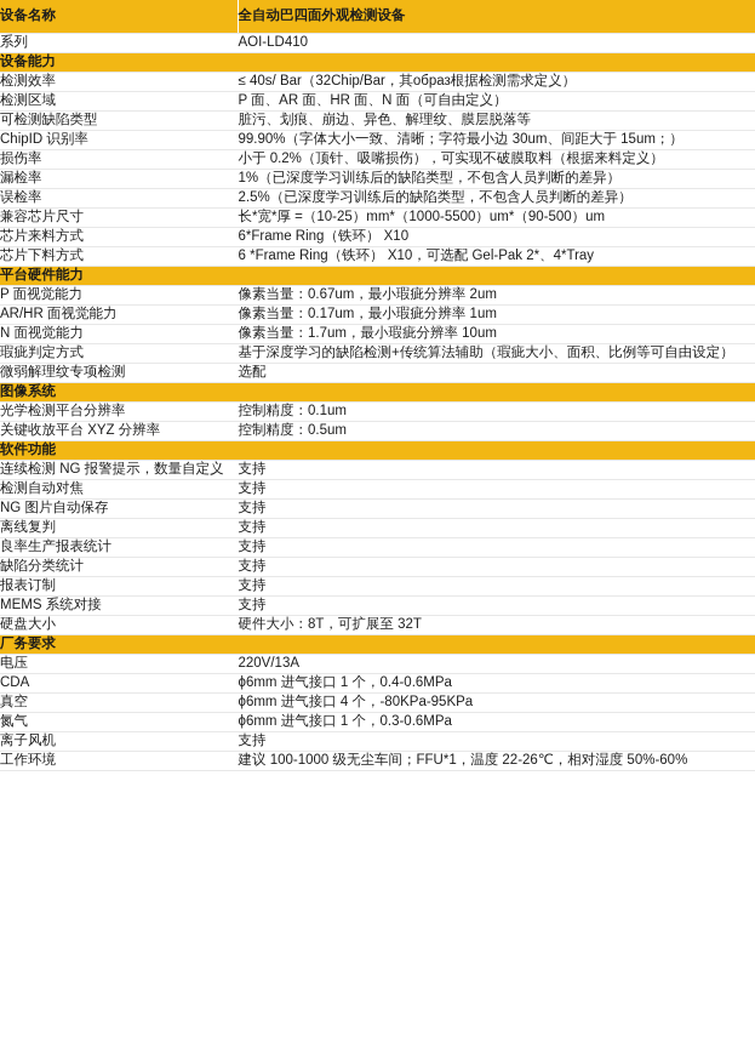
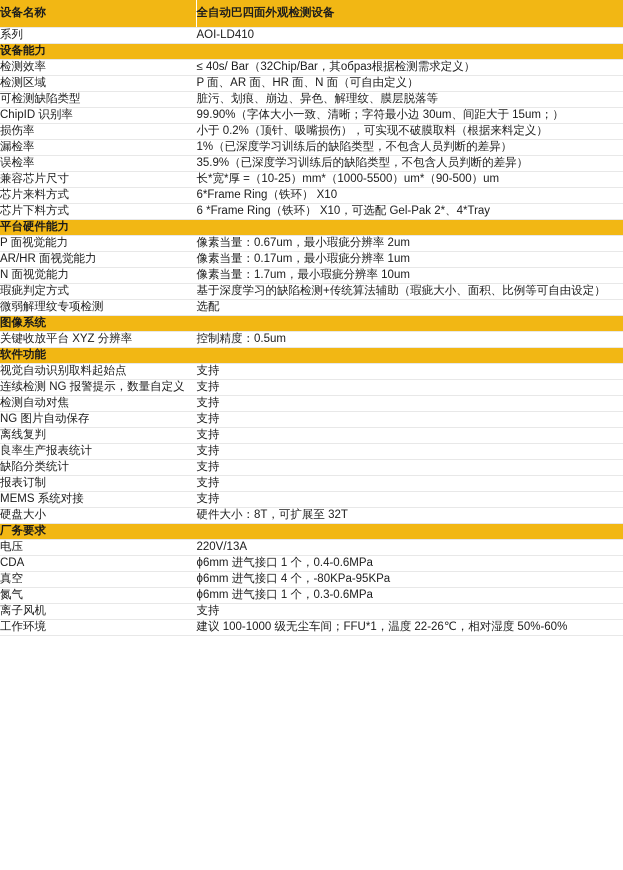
  设备名称	全自动巴四面外观检测设备
  系列	AOI-LD410
  设备能力
  检测效率	≤ 40s/ Bar（32Chip/Bar，其образ根据检测需求定义）
  检测区域	P 面、AR 面、HR 面、N 面（可自由定义）
  可检测缺陷类型	脏污、划痕、崩边、异色、解理纹、膜层脱落等
  ChipID 识别率	99.90%（字体大小一致、清晰；字符最小边 30um、间距大于 15um；）
  损伤率	小于 0.2%（顶针、吸嘴损伤），可实现不破膜取料（根据来料定义）
  漏检率	1%（已深度学习训练后的缺陷类型，不包含人员判断的差异）
- 误检率	2.5%（已深度学习训练后的缺陷类型，不包含人员判断的差异）
+ 误检率	35.9%（已深度学习训练后的缺陷类型，不包含人员判断的差异）
  兼容芯片尺寸	长*宽*厚 =（10-25）mm*（1000-5500）um*（90-500）um
  芯片来料方式	6*Frame Ring（铁环） X10
  芯片下料方式	6 *Frame Ring（铁环） X10，可选配 Gel-Pak 2*、4*Tray
  平台硬件能力
  P 面视觉能力	像素当量：0.67um，最小瑕疵分辨率 2um
  AR/HR 面视觉能力	像素当量：0.17um，最小瑕疵分辨率 1um
  N 面视觉能力	像素当量：1.7um，最小瑕疵分辨率 10um
  瑕疵判定方式	基于深度学习的缺陷检测+传统算法辅助（瑕疵大小、面积、比例等可自由设定）
  微弱解理纹专项检测	选配
  图像系统
- 光学检测平台分辨率	控制精度：0.1um
  关键收放平台 XYZ 分辨率	控制精度：0.5um
  软件功能
+ 视觉自动识别取料起始点	支持
  连续检测 NG 报警提示，数量自定义	支持
  检测自动对焦	支持
  NG 图片自动保存	支持
  离线复判	支持
  良率生产报表统计	支持
  缺陷分类统计	支持
  报表订制	支持
  MEMS 系统对接	支持
  硬盘大小	硬件大小：8T，可扩展至 32T
  厂务要求
  电压	220V/13A
  CDA	ϕ6mm 进气接口 1 个，0.4-0.6MPa
  真空	ϕ6mm 进气接口 4 个，-80KPa-95KPa
  氮气	ϕ6mm 进气接口 1 个，0.3-0.6MPa
  离子风机	支持
  工作环境	建议 100-1000 级无尘车间；FFU*1，温度 22-26℃，相对湿度 50%-60%
